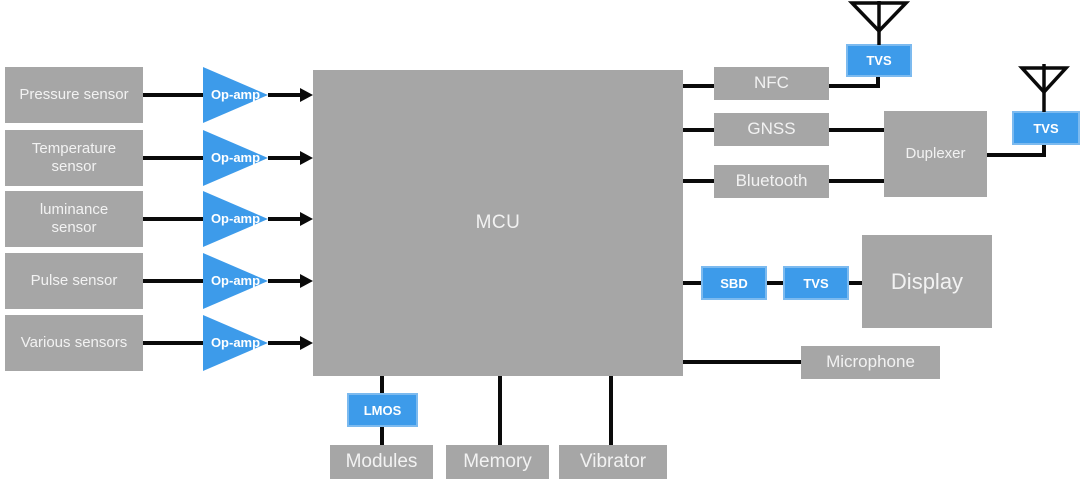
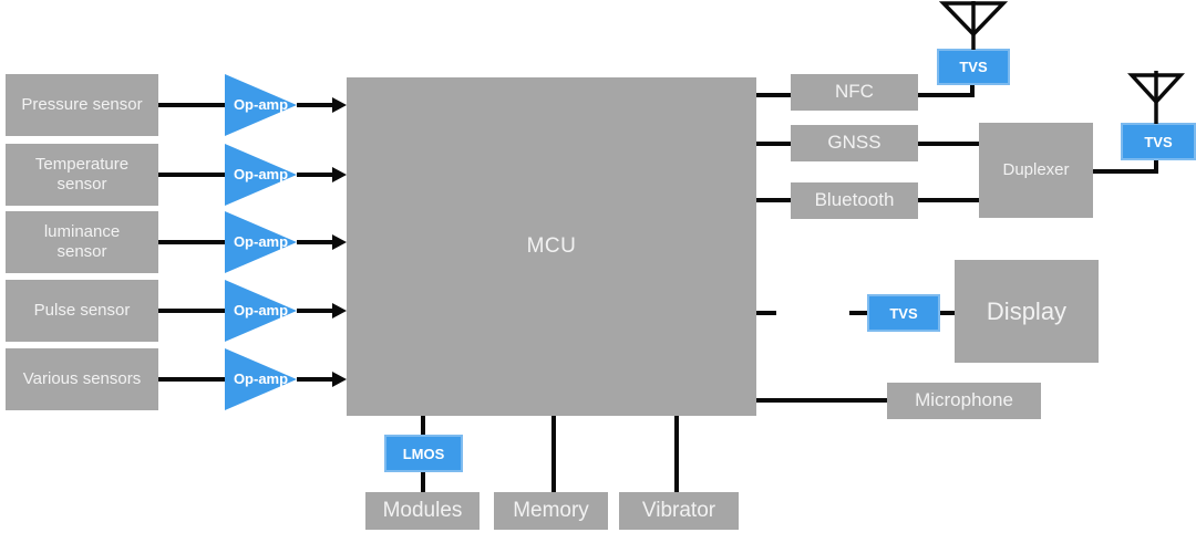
  Pressure sensor
  Temperature sensor
  luminance sensor
  Pulse sensor
  Various sensors
  Op-amp
  Op-amp
  Op-amp
  Op-amp
  Op-amp
  MCU
  NFC
  GNSS
  Bluetooth
  TVS
  Duplexer
  TVS
- SBD
  TVS
  Display
  Microphone
  LMOS
  Modules
  Memory
  Vibrator
